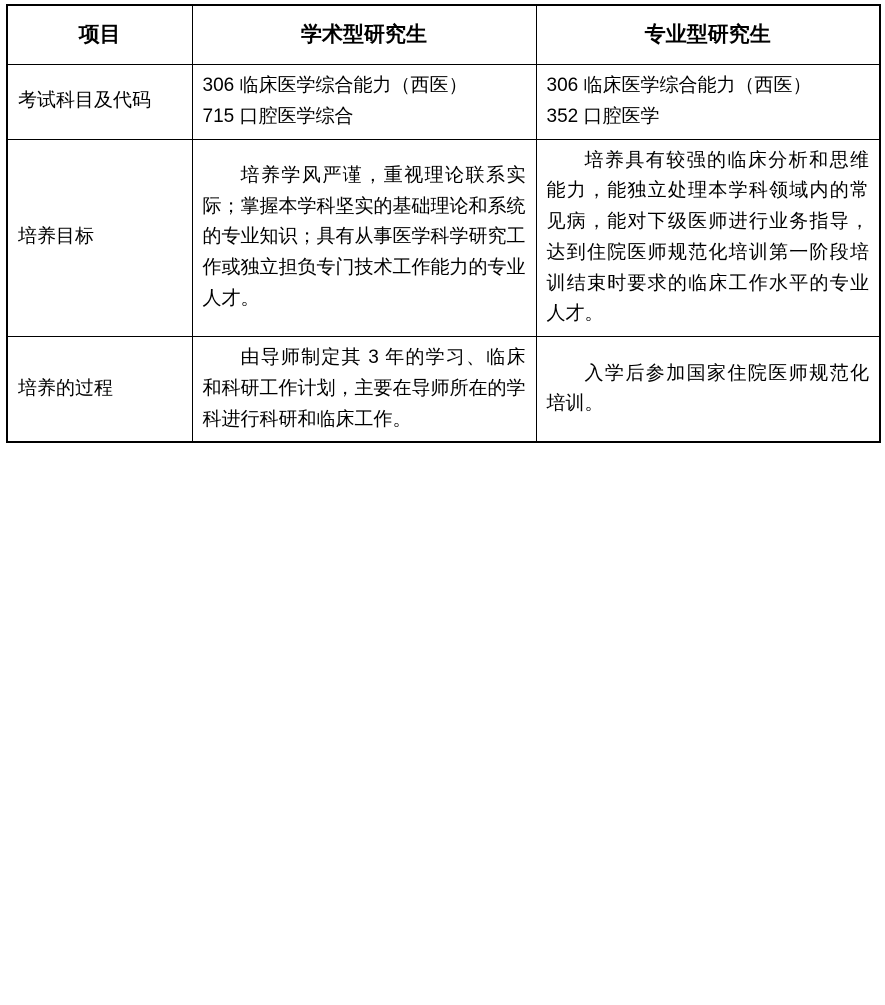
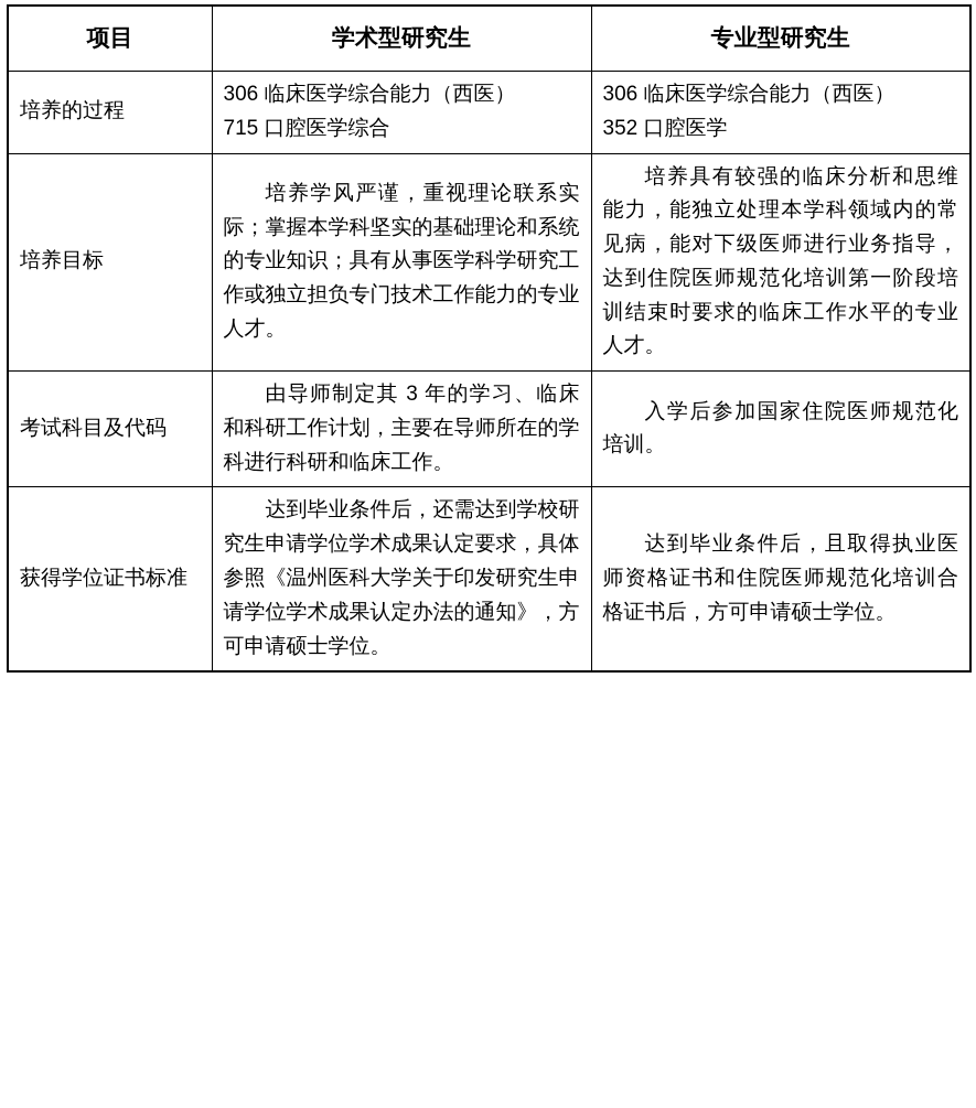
  项目	学术型研究生	专业型研究生
- 考试科目及代码	306 临床医学综合能力（西医） 715 口腔医学综合	306 临床医学综合能力（西医） 352 口腔医学
+ 培养的过程	306 临床医学综合能力（西医） 715 口腔医学综合	306 临床医学综合能力（西医） 352 口腔医学
  培养目标	培养学风严谨，重视理论联系实际；掌握本学科坚实的基础理论和系统的专业知识；具有从事医学科学研究工作或独立担负专门技术工作能力的专业人才。	培养具有较强的临床分析和思维能力，能独立处理本学科领域内的常见病，能对下级医师进行业务指导，达到住院医师规范化培训第一阶段培训结束时要求的临床工作水平的专业人才。
- 培养的过程	由导师制定其 3 年的学习、临床和科研工作计划，主要在导师所在的学科进行科研和临床工作。	入学后参加国家住院医师规范化培训。
+ 考试科目及代码	由导师制定其 3 年的学习、临床和科研工作计划，主要在导师所在的学科进行科研和临床工作。	入学后参加国家住院医师规范化培训。
+ 获得学位证书标准	达到毕业条件后，还需达到学校研究生申请学位学术成果认定要求，具体参照《温州医科大学关于印发研究生申请学位学术成果认定办法的通知》，方可申请硕士学位。	达到毕业条件后，且取得执业医师资格证书和住院医师规范化培训合格证书后，方可申请硕士学位。
